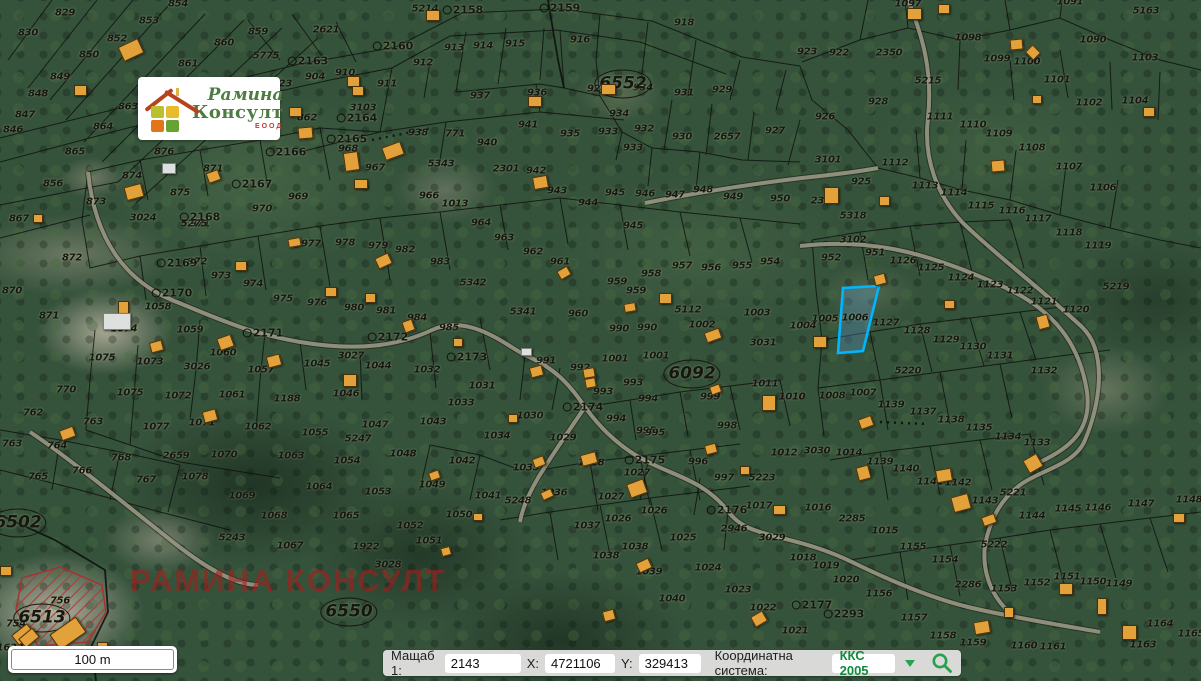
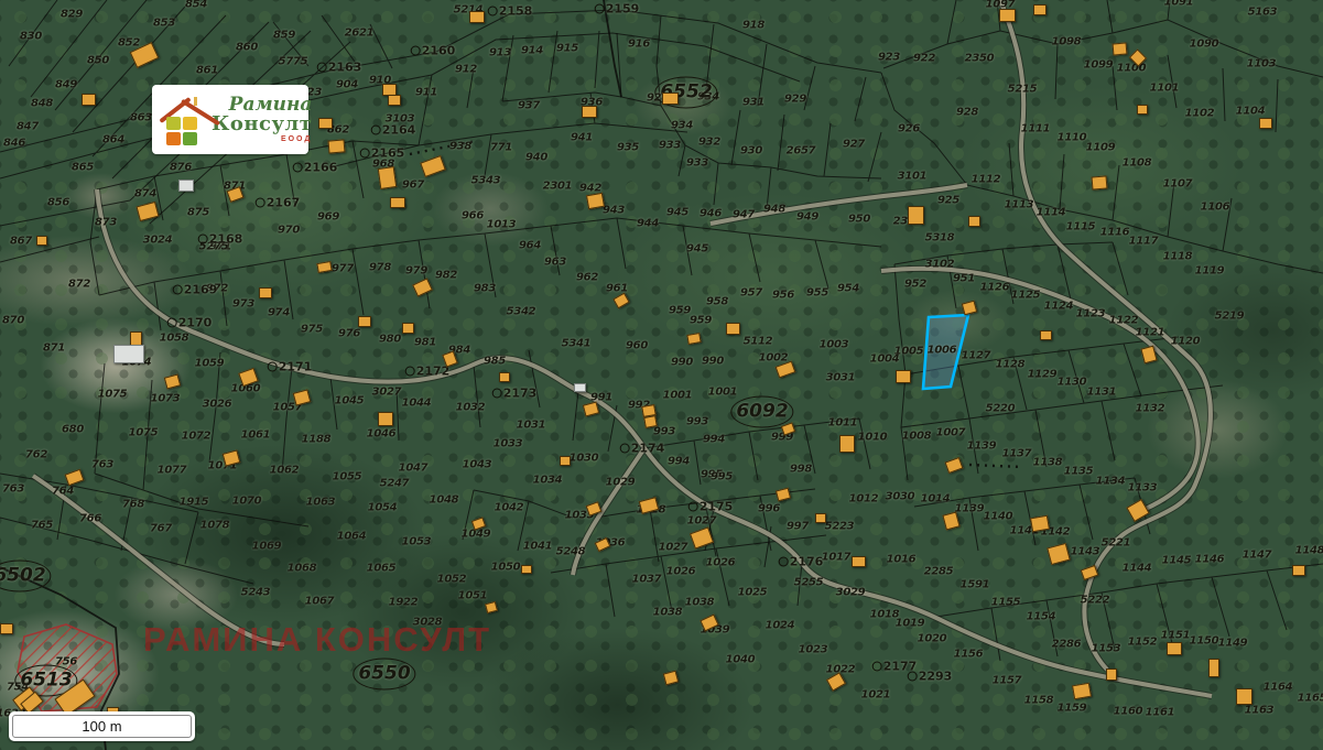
  854
  853
  852
  850
  849
  848
  847
  846
  829
  830
  861
  860
  859
  2621
  5775
  904
  910
  911
  862
  3103
  968
  967
  876
  865
  864
  863
  871
  874
  875
  873
  856
  969
  970
  3024
  867
  971
  5275
  5214
  913
  914
  915
  916
  918
  912
  937
  936
  934
  931
  929
  934
  938
  771
  940
  941
  935
  933
  932
  930
  2657
  927
  933
  943
  944
  945
  946
  947
  948
  949
  950
  942
  2301
  5343
  966
  1013
  964
  963
  962
  961
  982
  983
  5342
  945
  959
  959
  958
  957
  956
  955
  954
  1097
  1091
  5163
  1098
  1090
  1103
  1099
  1100
  2350
  923
  922
  5215
  1101
  928
  926
  1102
  1104
  1111
  1110
  1109
  1108
  3101
  1112
  925
  1107
  1106
  1113
  1114
  1115
  1116
  1117
  5318
  3102
  952
  951
  1126
  1125
  1124
  1123
  1122
  1121
  1120
  5219
  1118
  1119
  1006
  1005
  1004
  1127
  1128
  1129
  1130
  1131
  1132
  5220
  1007
  1008
  1139
  1137
  1138
  1135
  1134
  872
  870
  871
  972
  973
  974
  975
  976
  977
  978
  979
  980
  981
  1058
  1059
  1075
  1073
  3026
  1060
  1057
  1045
  3027
  1044
  1046
- 770
+ 680
  762
  763
  1075
  1072
  1061
  1188
  101
  1077
  1062
  1055
  1047
  985
  5341
  960
  1032
  1031
  1033
  1043
  991
  993
  993
  994
  994
  995
  1030
  990
  990
  5112
  1002
  1003
  3031
  1001
  1001
  1011
  999
  998
  1010
  763
  764
  765
  766
  768
  767
- 2659
+ 1915
  1078
  1070
  1069
  1063
  1054
  5247
  1064
  1053
  1068
  1065
  5243
  1067
  1922
  3028
  756
  754
  1034
  1029
  996
  1012
  997
  5223
  1027
  1027
  1026
  1026
  1042
  1049
  1048
  103
  1041
  5248
  1050
  1052
  1051
  1037
  1038
  1038
  039
  1040
  1025
  1017
- 2946
+ 5255
  3029
  1024
  1023
  1022
  1021
  995
  3030
  1014
  1139
  1140
  114
  1142
  1143
  1133
  5221
  1144
  1145
  1146
  1147
  1148
  1016
  2285
- 1015
+ 1591
  1155
  1154
  5222
  1018
  1019
  1020
  1156
  2286
  1153
  1152
  1151
  1150
  1149
  1157
  1158
  1159
  1160
  1161
  1163
  1164
  116
  2158
  2159
  2160
  2163
  2164
  2165
  2166
  2167
  2168
  2169
  2170
  2171
  2172
  2173
  2174
  2175
  2176
  2177
  2293
  552
  6092
  6502
  6513
  6550
  РАМИНА КОНСУЛТ
  Рамина
  Консулт
  100 m
- Мащаб 1:
- 2143
- X:
- 4721106
- Y:
- 329413
- Координатна система:
- ККС 2005
